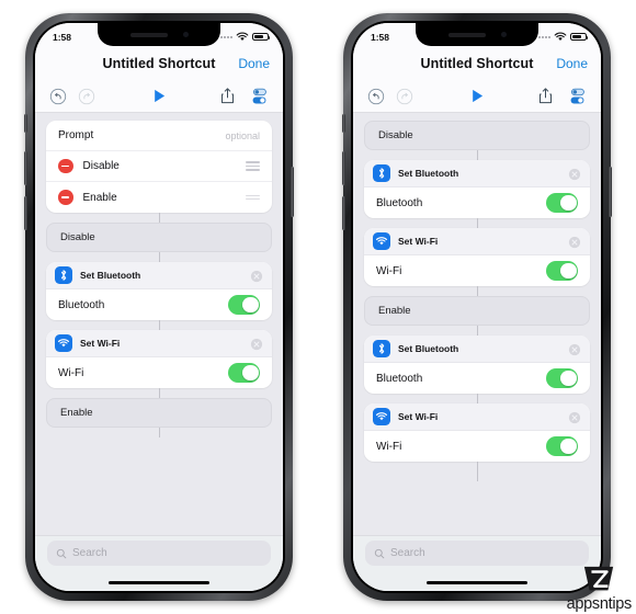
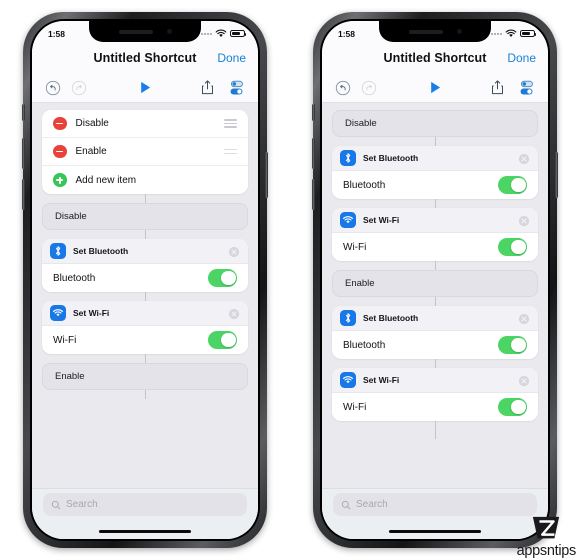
  1:58
  Untitled Shortcut
  Done
- Prompt
- optional
  Disable
  Enable
+ Add new item
  Disable
  Set Bluetooth
  Bluetooth
  Set Wi-Fi
  Wi-Fi
  Enable
  Search
  1:58
  Untitled Shortcut
  Done
  Disable
  Set Bluetooth
  Bluetooth
  Set Wi-Fi
  Wi-Fi
  Enable
  Set Bluetooth
  Bluetooth
  Set Wi-Fi
  Wi-Fi
  Search
  appsntips
